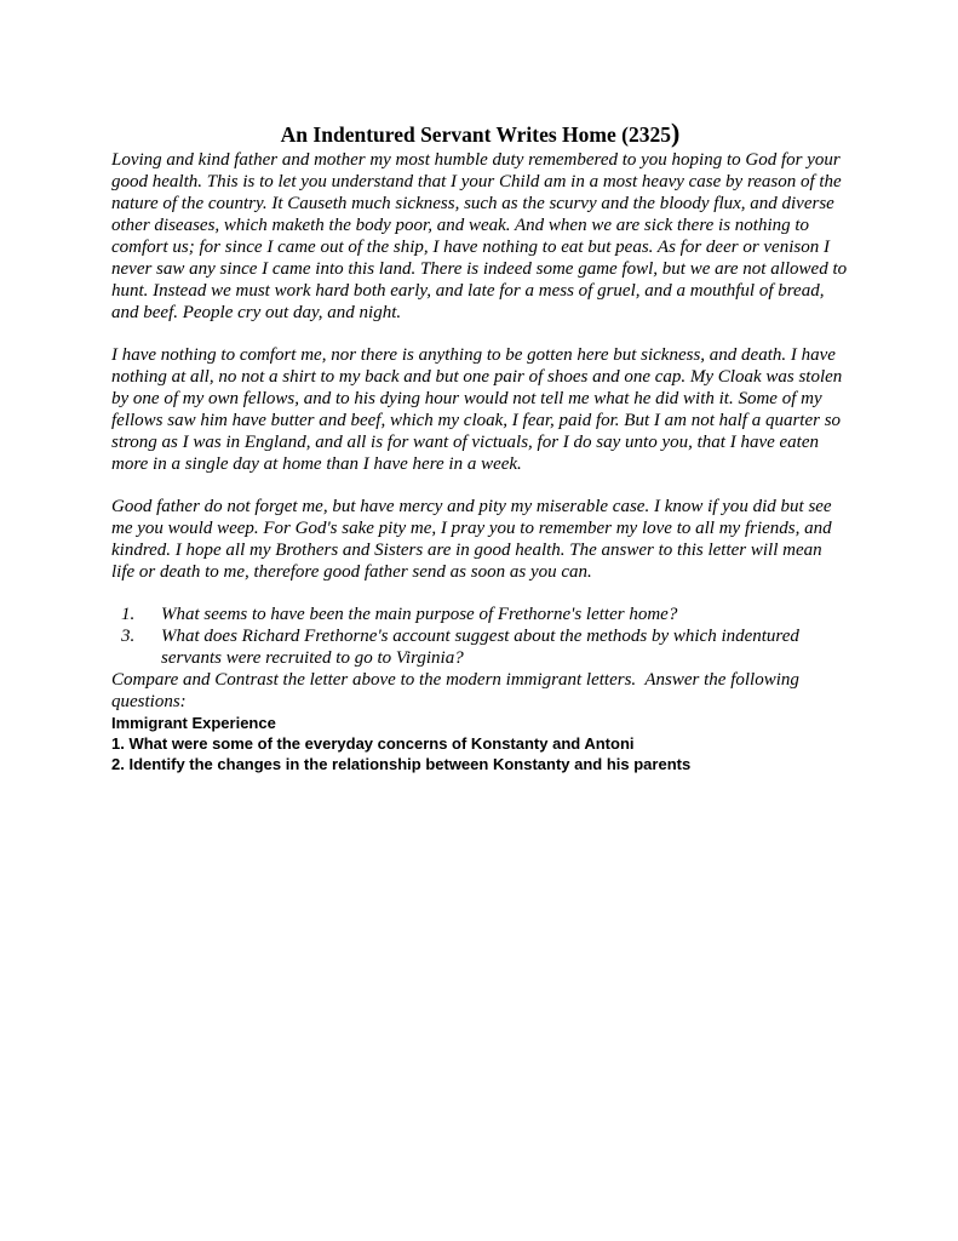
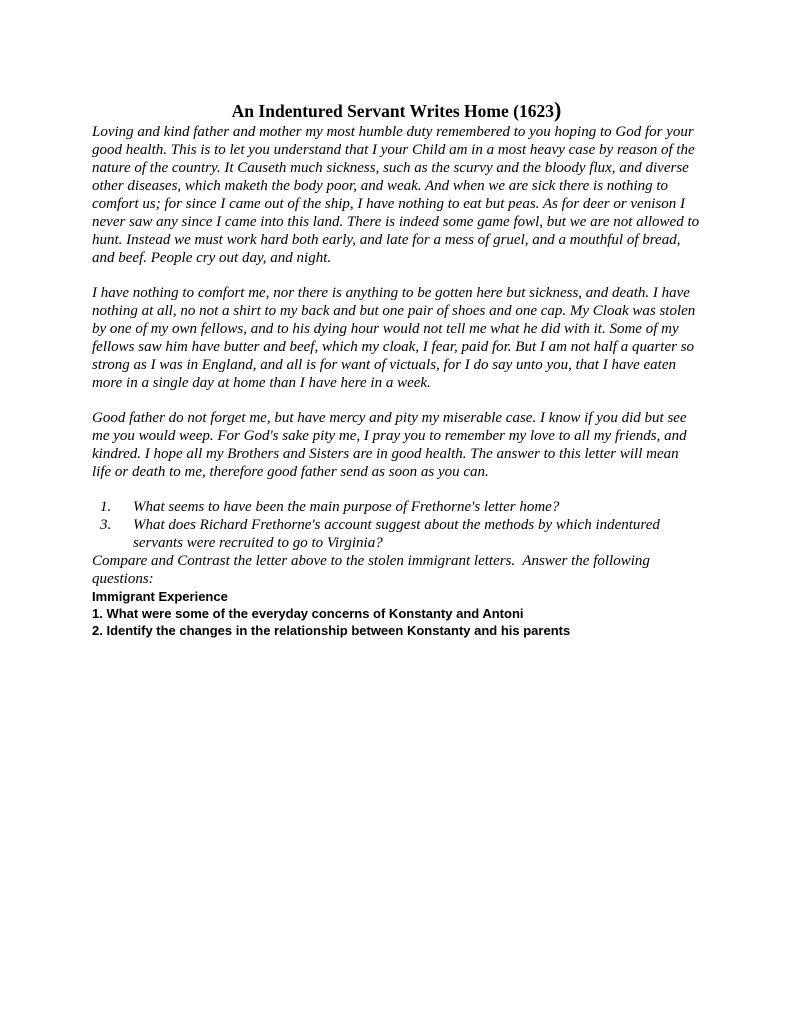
- An Indentured Servant Writes Home (2325)
+ An Indentured Servant Writes Home (1623)
  Loving and kind father and mother my most humble duty remembered to you hoping to God for your good health. This is to let you understand that I your Child am in a most heavy case by reason of the nature of the country. It Causeth much sickness, such as the scurvy and the bloody flux, and diverse other diseases, which maketh the body poor, and weak. And when we are sick there is nothing to comfort us; for since I came out of the ship, I have nothing to eat but peas. As for deer or venison I never saw any since I came into this land. There is indeed some game fowl, but we are not allowed to hunt. Instead we must work hard both early, and late for a mess of gruel, and a mouthful of bread, and beef. People cry out day, and night.
  I have nothing to comfort me, nor there is anything to be gotten here but sickness, and death. I have nothing at all, no not a shirt to my back and but one pair of shoes and one cap. My Cloak was stolen by one of my own fellows, and to his dying hour would not tell me what he did with it. Some of my fellows saw him have butter and beef, which my cloak, I fear, paid for. But I am not half a quarter so strong as I was in England, and all is for want of victuals, for I do say unto you, that I have eaten more in a single day at home than I have here in a week.
  Good father do not forget me, but have mercy and pity my miserable case. I know if you did but see me you would weep. For God's sake pity me, I pray you to remember my love to all my friends, and kindred. I hope all my Brothers and Sisters are in good health. The answer to this letter will mean life or death to me, therefore good father send as soon as you can.
  1.
  What seems to have been the main purpose of Frethorne's letter home?
  3.
  What does Richard Frethorne's account suggest about the methods by which indentured servants were recruited to go to Virginia?
- Compare and Contrast the letter above to the modern immigrant letters. Answer the following questions:
+ Compare and Contrast the letter above to the stolen immigrant letters. Answer the following questions:
  Immigrant Experience
  1. What were some of the everyday concerns of Konstanty and Antoni
  2. Identify the changes in the relationship between Konstanty and his parents
